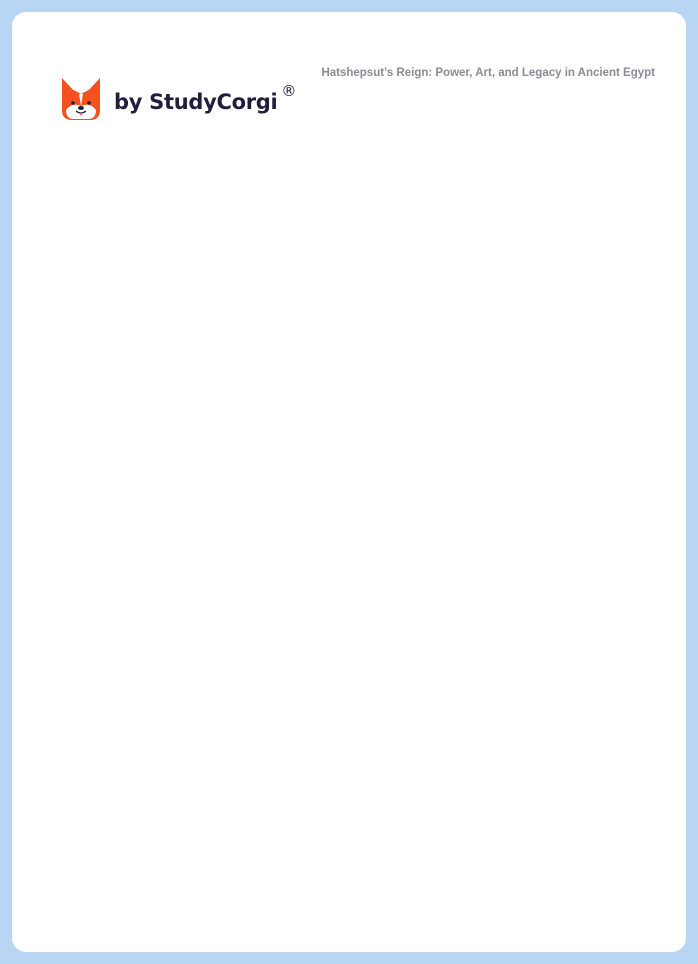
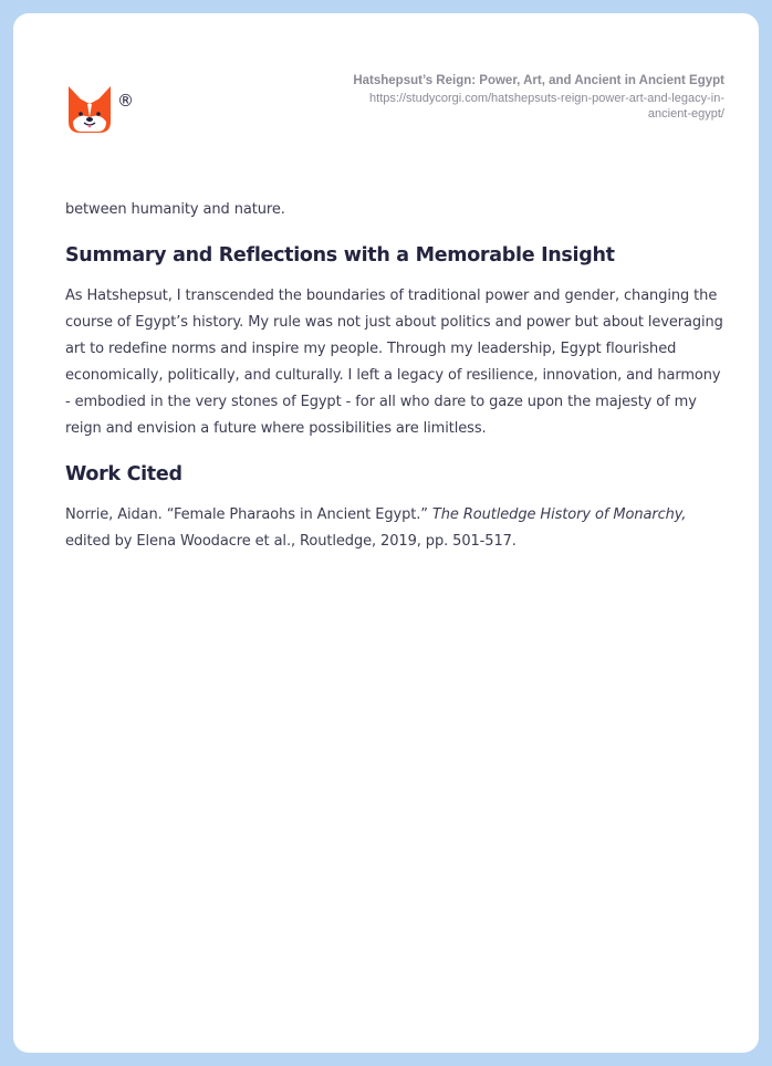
- by StudyCorgi
  ®
- Hatshepsut’s Reign: Power, Art, and Legacy in Ancient Egypt
+ Hatshepsut’s Reign: Power, Art, and Ancient in Ancient Egypt
+ https://studycorgi.com/hatshepsuts-reign-power-art-and-legacy-in-ancient-egypt/
+ between humanity and nature.
+ Summary and Reflections with a Memorable Insight
+ As Hatshepsut, I transcended the boundaries of traditional power and gender, changing the course of Egypt’s history. My rule was not just about politics and power but about leveraging art to redefine norms and inspire my people. Through my leadership, Egypt flourished economically, politically, and culturally. I left a legacy of resilience, innovation, and harmony - embodied in the very stones of Egypt - for all who dare to gaze upon the majesty of my reign and envision a future where possibilities are limitless.
+ Work Cited
+ Norrie, Aidan. “Female Pharaohs in Ancient Egypt.” The Routledge History of Monarchy, edited by Elena Woodacre et al., Routledge, 2019, pp. 501-517.
